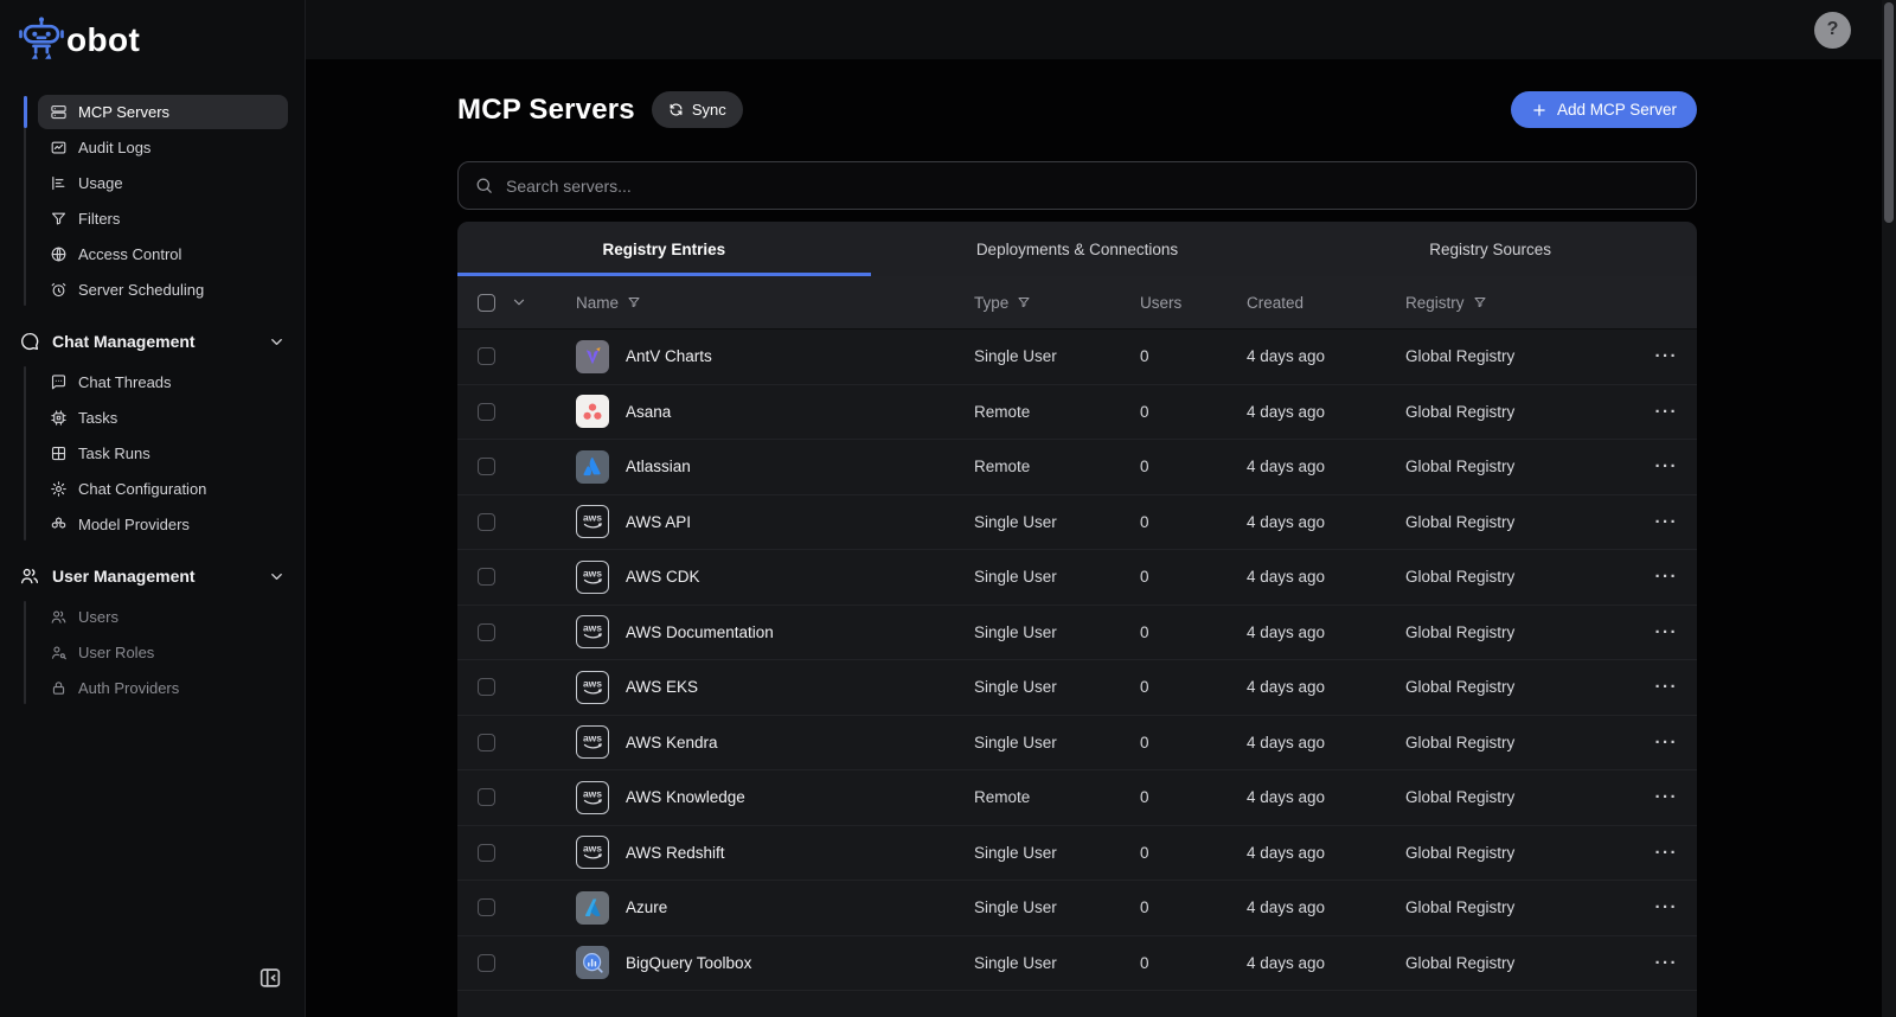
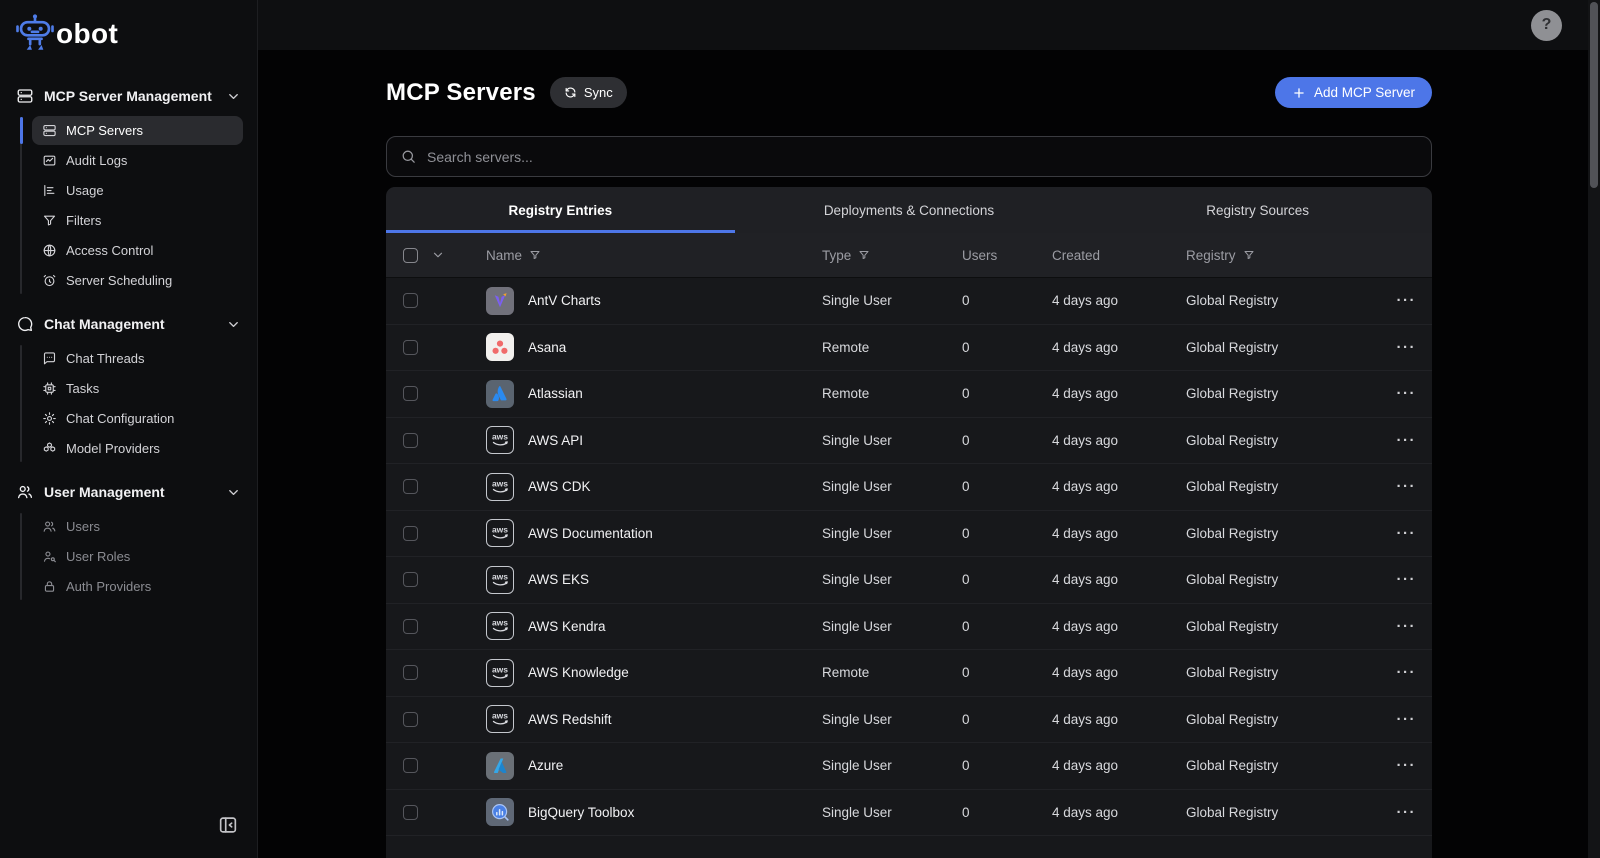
  obot
+ MCP Server Management
  MCP Servers
  Audit Logs
  Usage
  Filters
  Access Control
  Server Scheduling
  Chat Management
  Chat Threads
  Tasks
- Task Runs
  Chat Configuration
  Model Providers
  User Management
  Users
  User Roles
  Auth Providers
  ?
  MCP Servers
  Sync
  Add MCP Server
  Search servers...
  Registry Entries
  Deployments & Connections
  Registry Sources
  Name
  Type
  Users
  Created
  Registry
  AntV Charts
  Single User
  0
  4 days ago
  Global Registry
  ···
  Asana
  Remote
  0
  4 days ago
  Global Registry
  ···
  Atlassian
  Remote
  0
  4 days ago
  Global Registry
  ···
  aws
  AWS API
  Single User
  0
  4 days ago
  Global Registry
  ···
  aws
  AWS CDK
  Single User
  0
  4 days ago
  Global Registry
  ···
  aws
  AWS Documentation
  Single User
  0
  4 days ago
  Global Registry
  ···
  aws
  AWS EKS
  Single User
  0
  4 days ago
  Global Registry
  ···
  aws
  AWS Kendra
  Single User
  0
  4 days ago
  Global Registry
  ···
  aws
  AWS Knowledge
  Remote
  0
  4 days ago
  Global Registry
  ···
  aws
  AWS Redshift
  Single User
  0
  4 days ago
  Global Registry
  ···
  Azure
  Single User
  0
  4 days ago
  Global Registry
  ···
  BigQuery Toolbox
  Single User
  0
  4 days ago
  Global Registry
  ···
